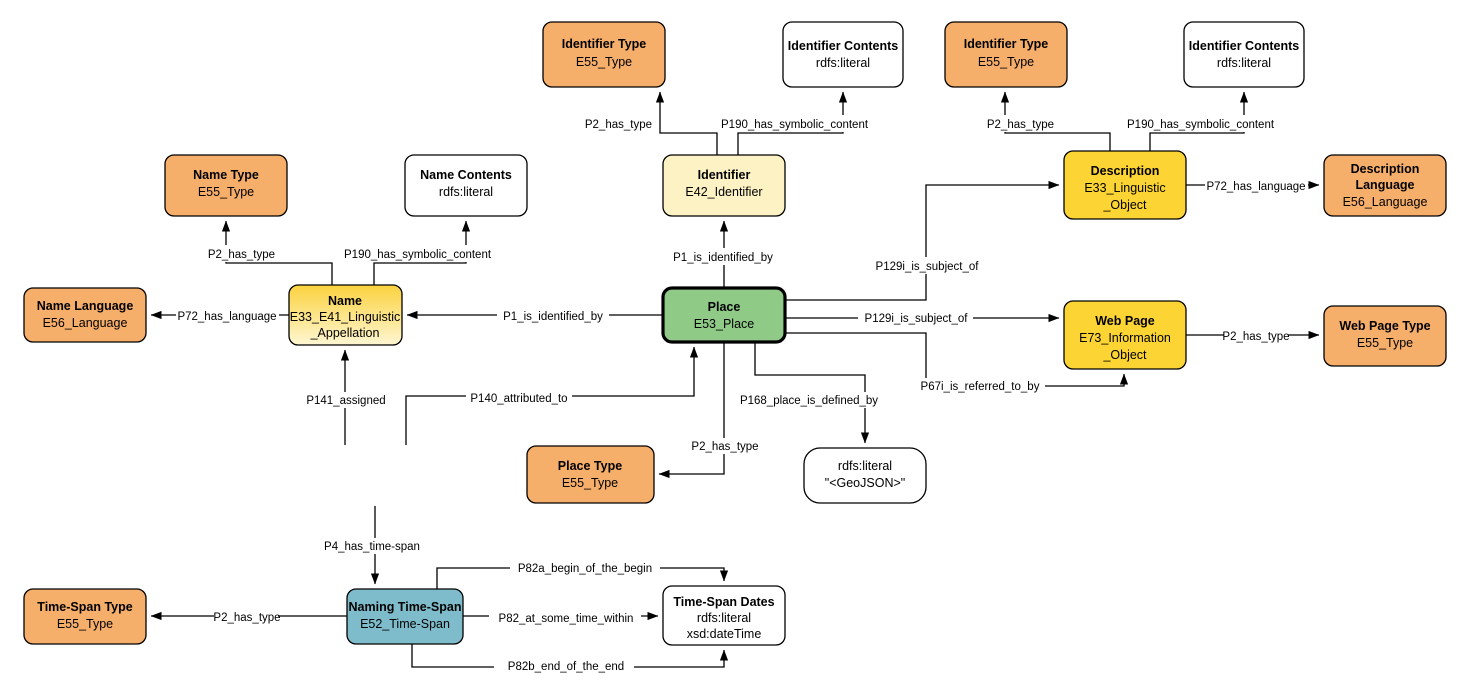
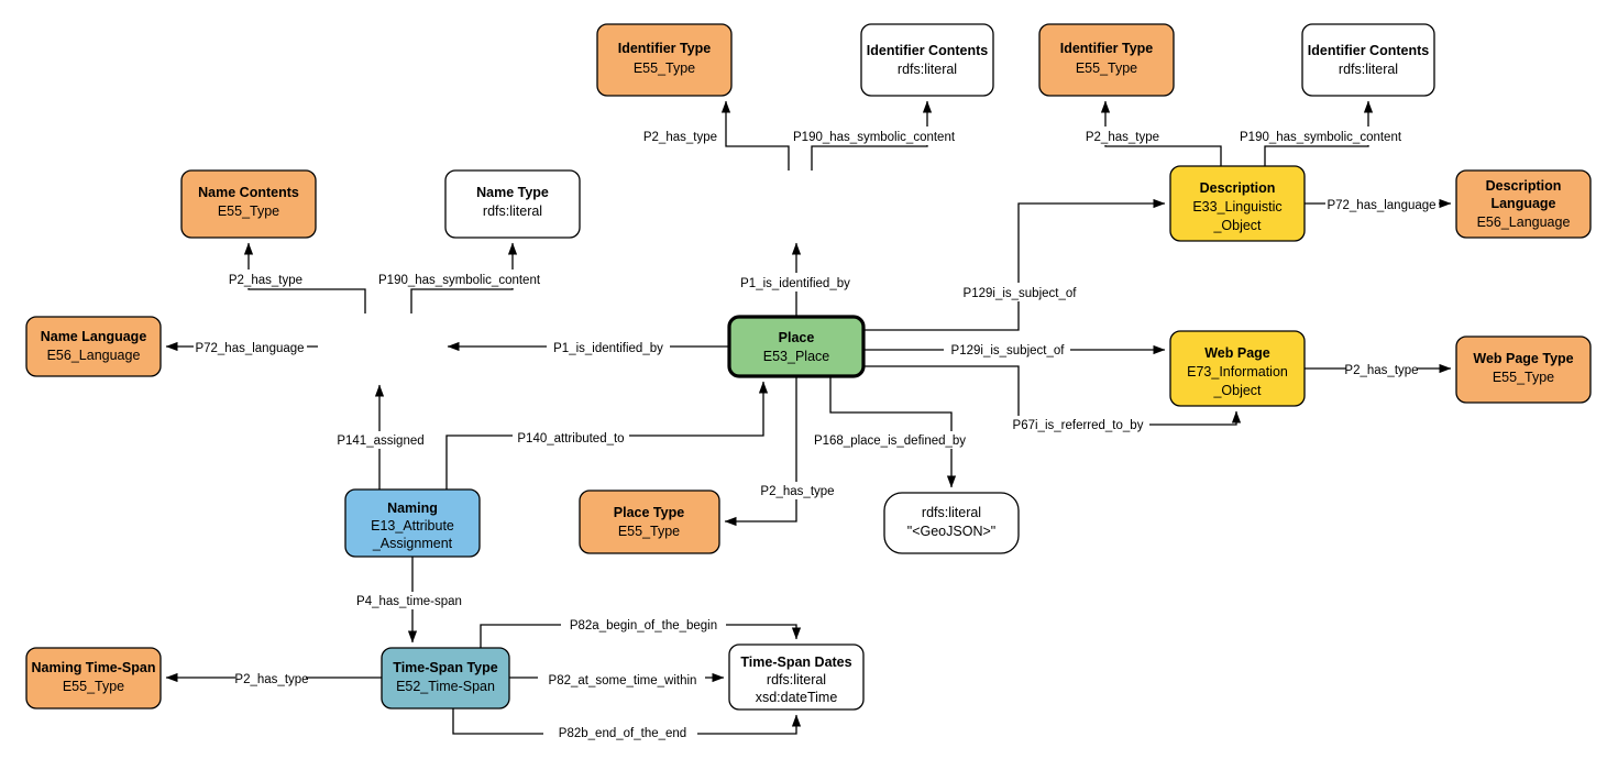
  P2_has_type
  P190_has_symbolic_content
  P2_has_type
  P190_has_symbolic_content
  P2_has_type
  P190_has_symbolic_content
  P1_is_identified_by
  P129i_is_subject_of
  P72_has_language
  P72_has_language
  P1_is_identified_by
  P129i_is_subject_of
  P2_has_type
  P141_assigned
  P140_attributed_to
  P168_place_is_defined_by
  P67i_is_referred_to_by
  P2_has_type
  P4_has_time-span
  P82a_begin_of_the_begin
  P2_has_type
  P82_at_some_time_within
  P82b_end_of_the_end
  Identifier Type
  E55_Type
  Identifier Contents
  rdfs:literal
  Identifier Type
  E55_Type
  Identifier Contents
  rdfs:literal
- Name Type
+ Name Contents
  E55_Type
- Name Contents
+ Name Type
  rdfs:literal
- Identifier
- E42_Identifier
  Description
  E33_Linguistic
  _Object
  Description
  Language
  E56_Language
  Name Language
  E56_Language
- Name
- E33_E41_Linguistic
- _Appellation
  Place
  E53_Place
  Web Page
  E73_Information
  _Object
  Web Page Type
  E55_Type
+ Naming
+ E13_Attribute
+ _Assignment
  Place Type
  E55_Type
  rdfs:literal
  "<GeoJSON>"
- Time-Span Type
+ Naming Time-Span
  E55_Type
- Naming Time-Span
+ Time-Span Type
  E52_Time-Span
  Time-Span Dates
  rdfs:literal
  xsd:dateTime
